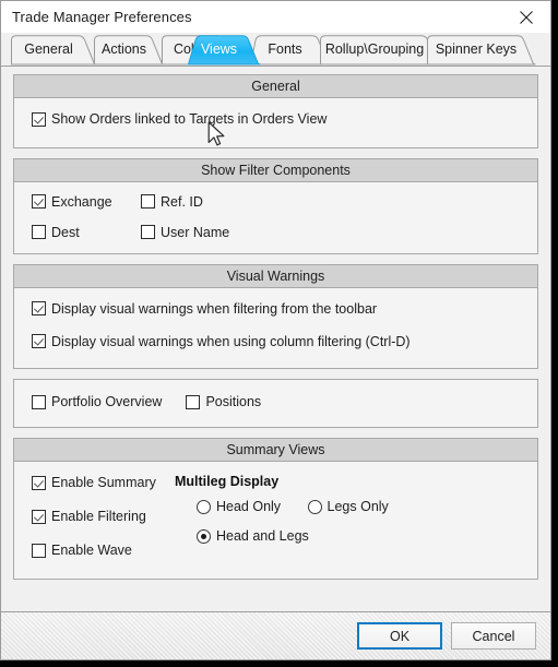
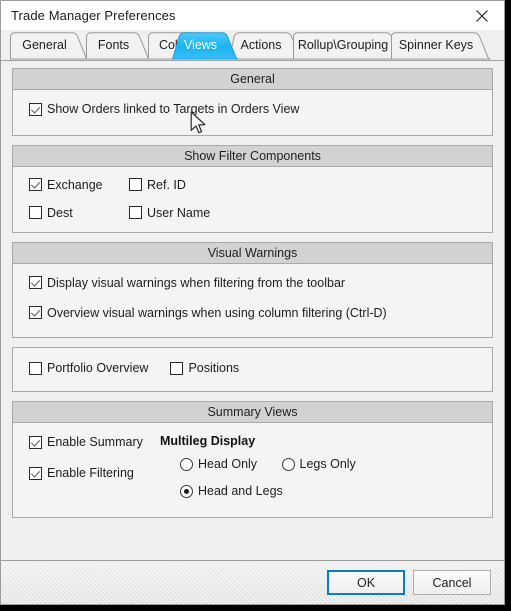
  Trade Manager Preferences
  General
- Actions
+ Fonts
  Views
- Fonts
+ Actions
  Rollup\Grouping
  Spinner Keys
  General
  Show Orders linked to Targets in Orders View
  Show Filter Components
  Exchange
  Ref. ID
  Dest
  User Name
  Visual Warnings
  Display visual warnings when filtering from the toolbar
- Display visual warnings when using column filtering (Ctrl-D)
+ Overview visual warnings when using column filtering (Ctrl-D)
  Portfolio Overview
  Positions
  Summary Views
  Enable Summary
  Enable Filtering
- Enable Wave
  Multileg Display
  Head Only
  Legs Only
  Head and Legs
  OK
  Cancel
